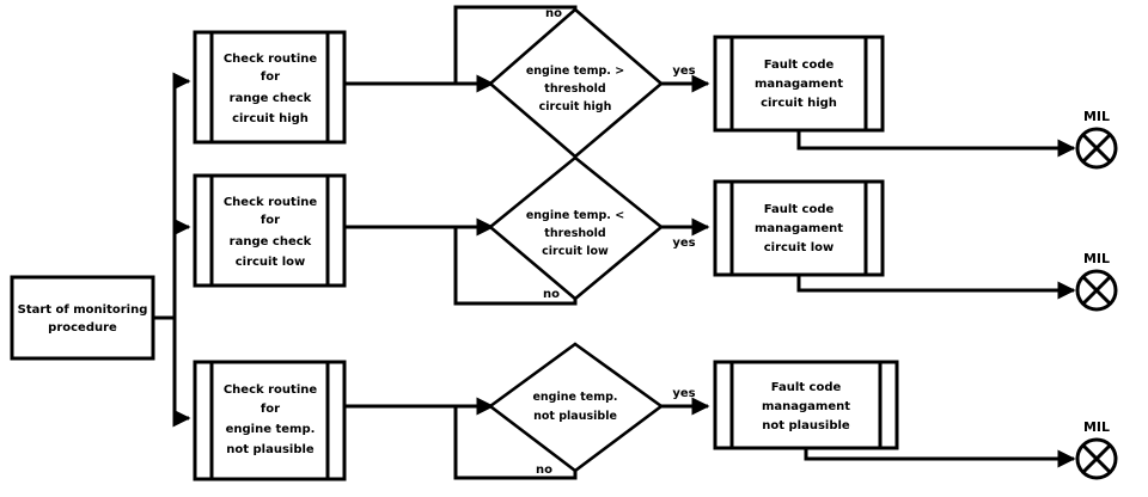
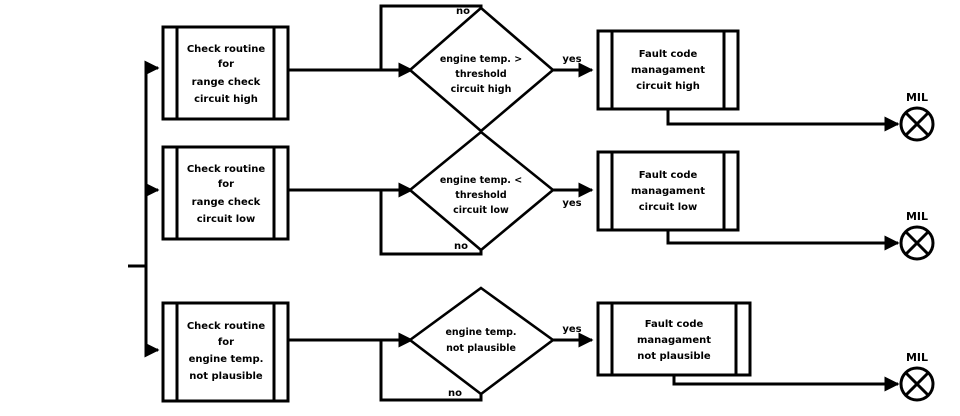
- Start of monitoring
- procedure
  Check routine
  for
  range check
  circuit high
  no
  engine temp. >
  threshold
  circuit high
  yes
  Fault code
  managament
  circuit high
  MIL
  Check routine
  for
  range check
  circuit low
  no
  engine temp. <
  threshold
  circuit low
  yes
  Fault code
  managament
  circuit low
  MIL
  Check routine
  for
  engine temp.
  not plausible
  no
  engine temp.
  not plausible
  yes
  Fault code
  managament
  not plausible
  MIL
